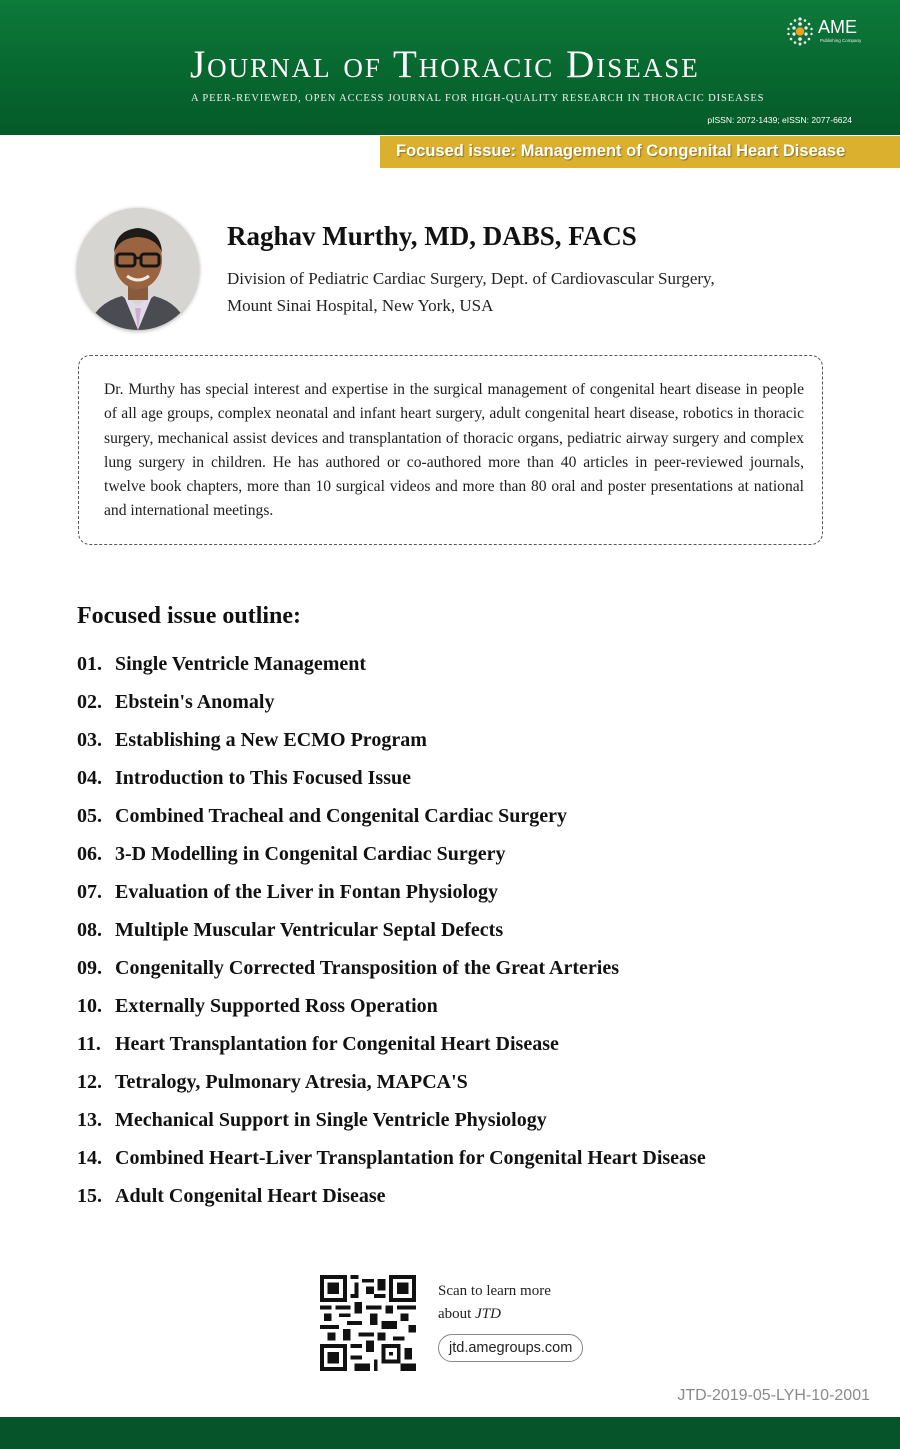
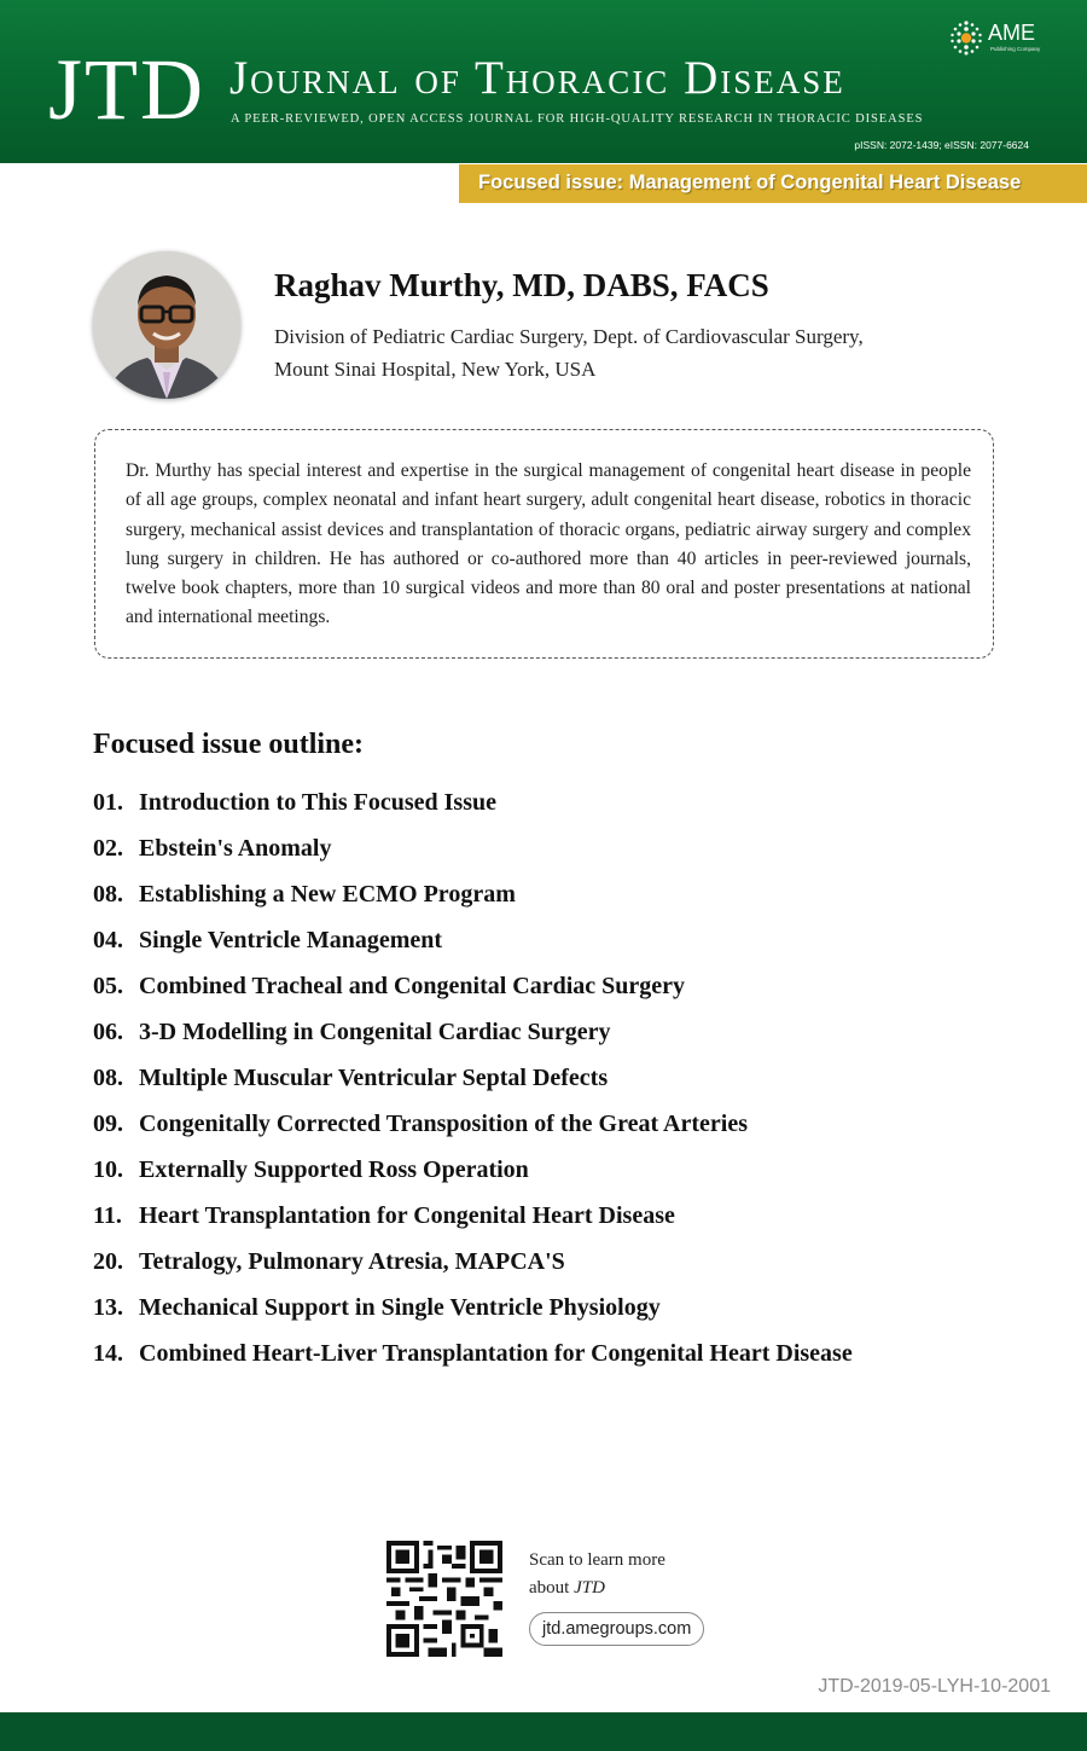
+ JTD
  Journal of Thoracic Disease
  A PEER-REVIEWED, OPEN ACCESS JOURNAL FOR HIGH-QUALITY RESEARCH IN THORACIC DISEASES
  pISSN: 2072-1439; eISSN: 2077-6624
  AME
  Focused issue: Management of Congenital Heart Disease
  Raghav Murthy, MD, DABS, FACS
  Division of Pediatric Cardiac Surgery, Dept. of Cardiovascular Surgery,
  Mount Sinai Hospital, New York, USA
  Dr. Murthy has special interest and expertise in the surgical management of congenital heart disease in people of all age groups, complex neonatal and infant heart surgery, adult congenital heart disease, robotics in thoracic surgery, mechanical assist devices and transplantation of thoracic organs, pediatric airway surgery and complex lung surgery in children. He has authored or co-authored more than 40 articles in peer-reviewed journals, twelve book chapters, more than 10 surgical videos and more than 80 oral and poster presentations at national and international meetings.
  Focused issue outline:
- 01. Single Ventricle Management
+ 01. Introduction to This Focused Issue
  02. Ebstein's Anomaly
- 03. Establishing a New ECMO Program
+ 08. Establishing a New ECMO Program
- 04. Introduction to This Focused Issue
+ 04. Single Ventricle Management
  05. Combined Tracheal and Congenital Cardiac Surgery
  06. 3-D Modelling in Congenital Cardiac Surgery
- 07. Evaluation of the Liver in Fontan Physiology
  08. Multiple Muscular Ventricular Septal Defects
  09. Congenitally Corrected Transposition of the Great Arteries
  10. Externally Supported Ross Operation
  11. Heart Transplantation for Congenital Heart Disease
- 12. Tetralogy, Pulmonary Atresia, MAPCA'S
+ 20. Tetralogy, Pulmonary Atresia, MAPCA'S
  13. Mechanical Support in Single Ventricle Physiology
  14. Combined Heart-Liver Transplantation for Congenital Heart Disease
- 15. Adult Congenital Heart Disease
  Scan to learn more
  about JTD
  jtd.amegroups.com
  JTD-2019-05-LYH-10-2001
